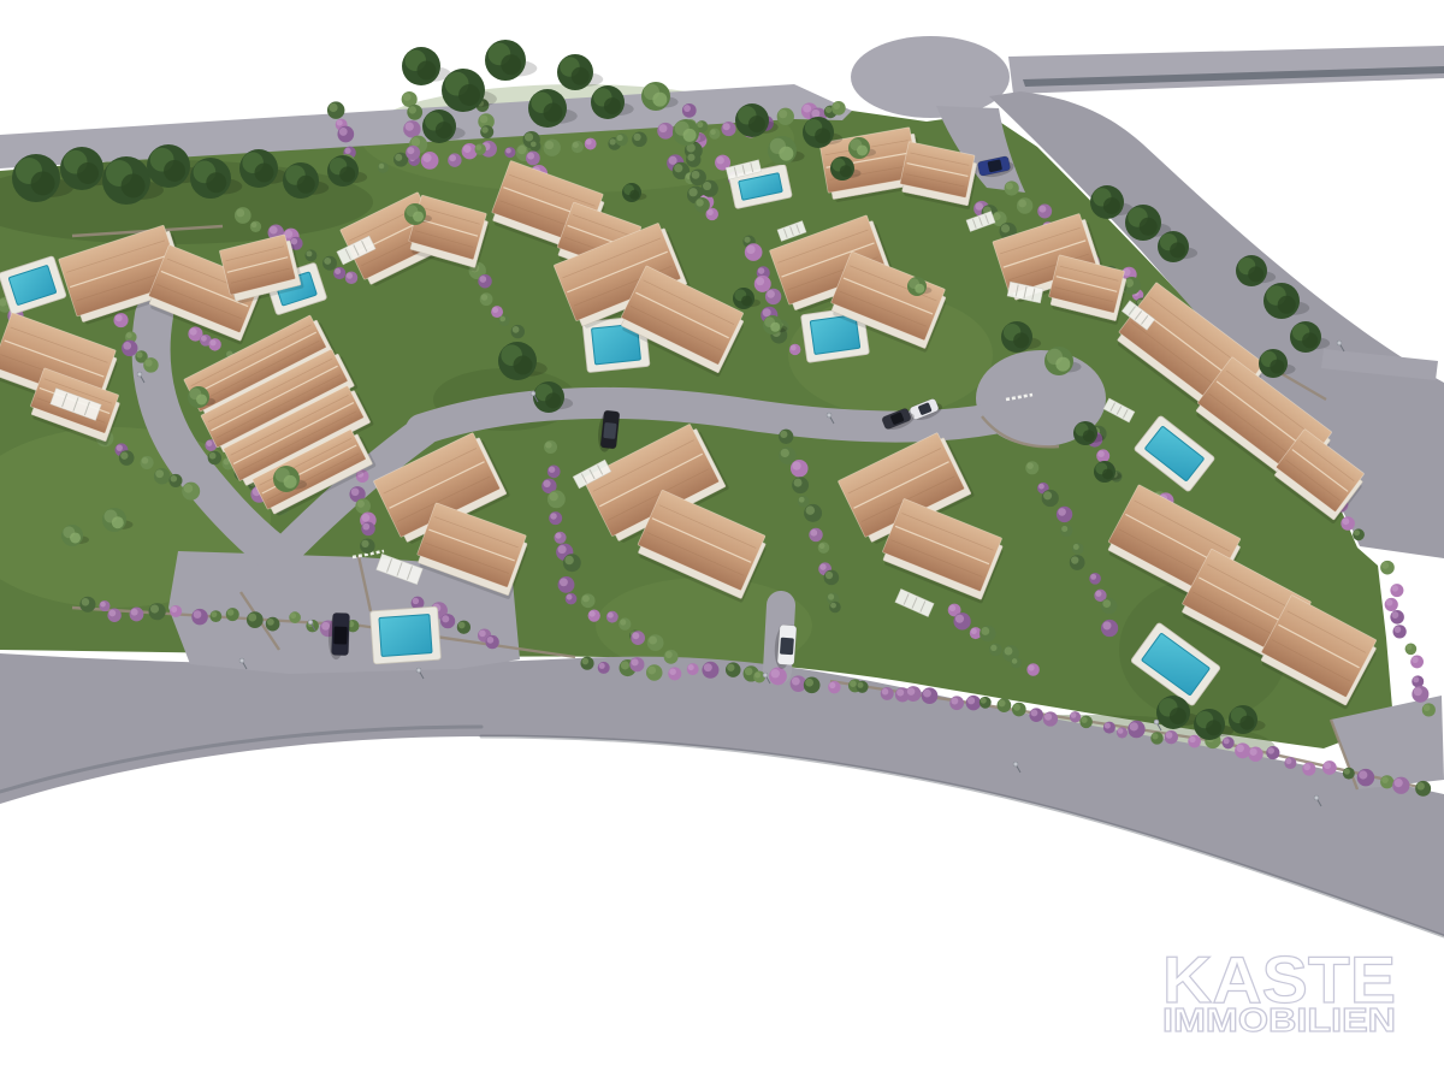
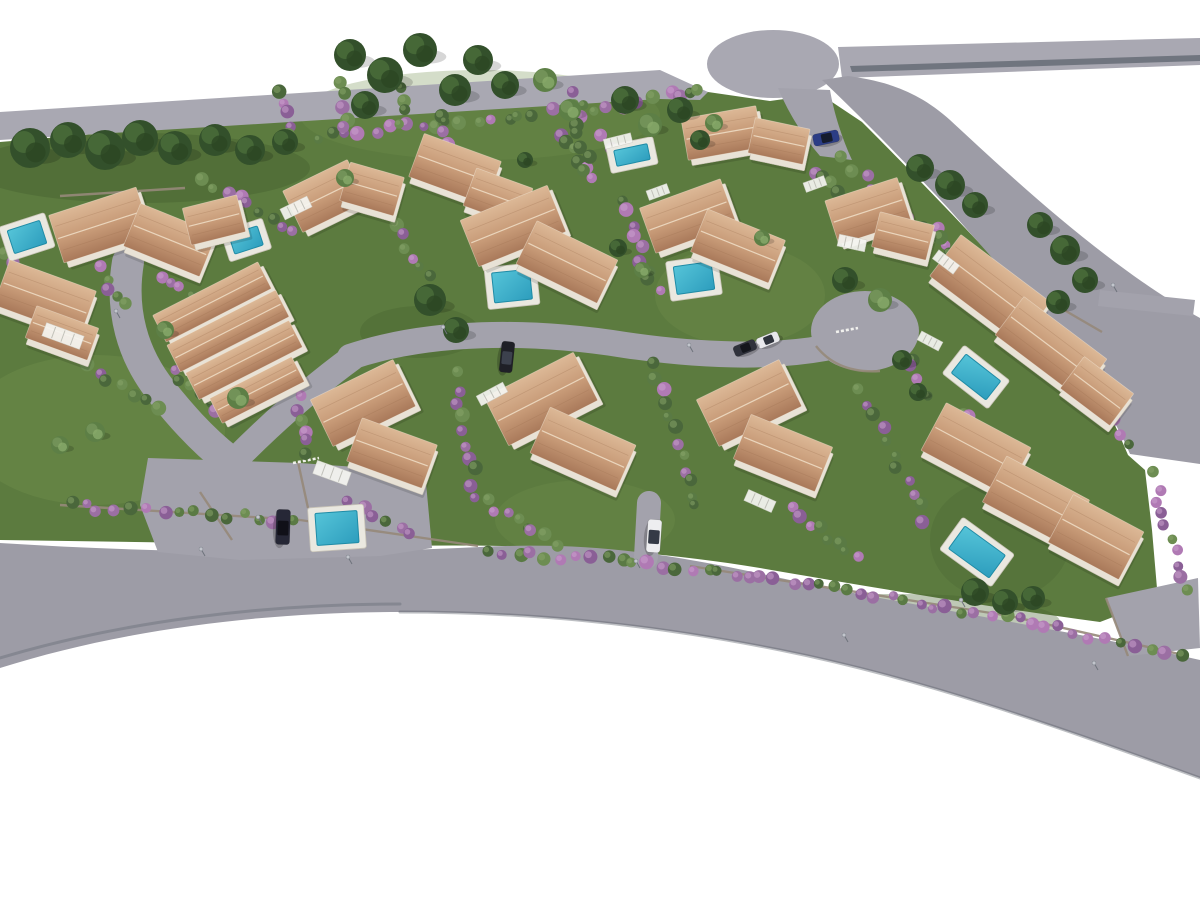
- KASTE
- IMMOBILIEN
